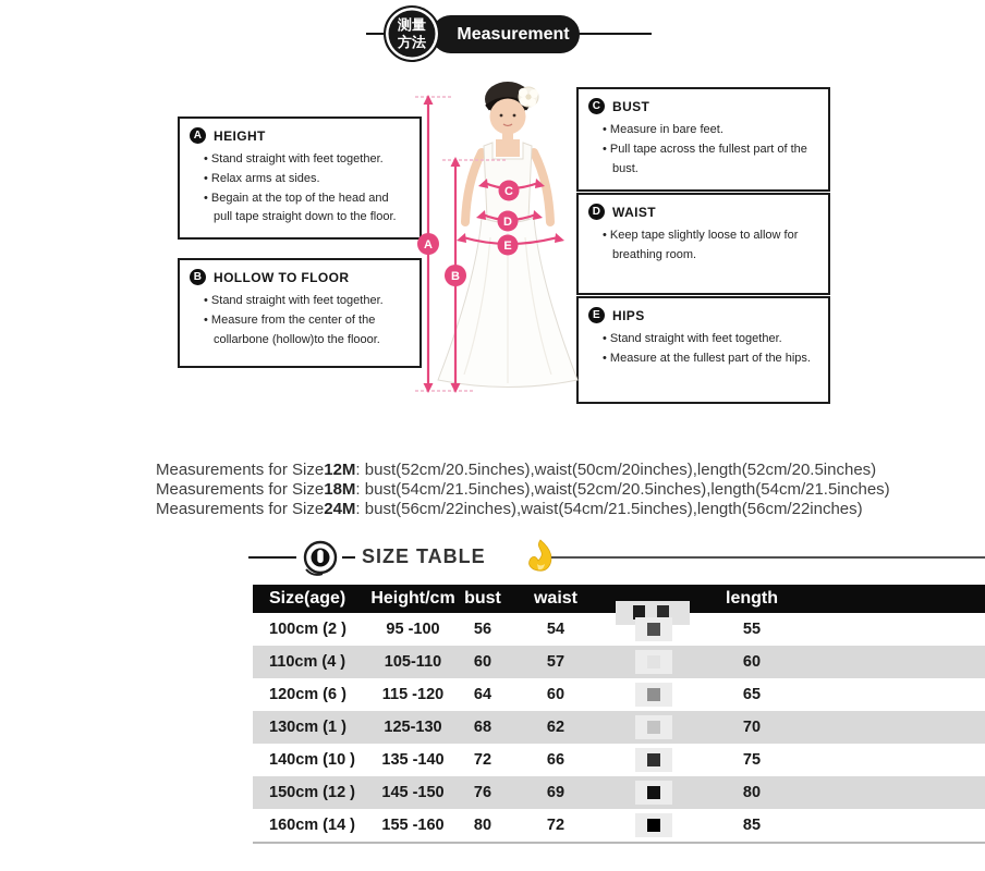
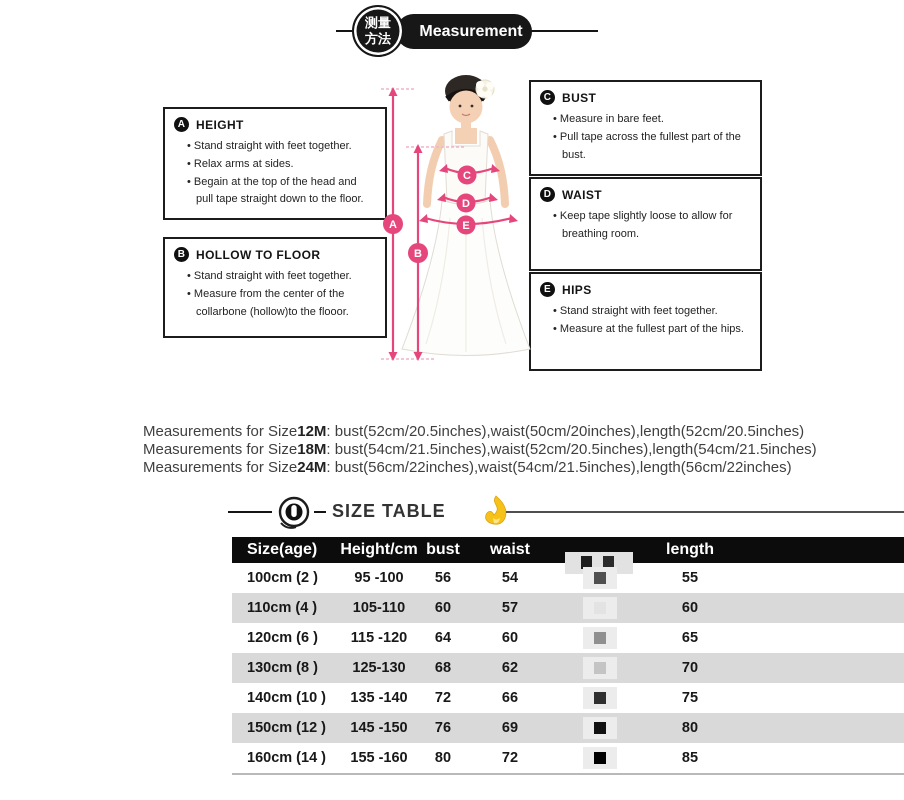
  测量
  方法
  Measurement
  A
  HEIGHT
  Stand straight with feet together.
  Relax arms at sides.
  Begain at the top of the head and pull tape straight down to the floor.
  B
  HOLLOW TO FLOOR
  Stand straight with feet together.
  Measure from the center of the collarbone (hollow)to the flooor.
  C
  BUST
  Measure in bare feet.
  Pull tape across the fullest part of the bust.
  D
  WAIST
  Keep tape slightly loose to allow for breathing room.
  E
  HIPS
  Stand straight with feet together.
  Measure at the fullest part of the hips.
  A
  B
  C
  D
  E
  Measurements for Size12M: bust(52cm/20.5inches),waist(50cm/20inches),length(52cm/20.5inches)
  Measurements for Size18M: bust(54cm/21.5inches),waist(52cm/20.5inches),length(54cm/21.5inches)
  Measurements for Size24M: bust(56cm/22inches),waist(54cm/21.5inches),length(56cm/22inches)
  SIZE TABLE
  Size(age)
  Height/cm
  bust
  waist
  length
  100cm (2 )
  95 -100
  56
  54
  55
  110cm (4 )
  105-110
  60
  57
  60
  120cm (6 )
  115 -120
  64
  60
  65
- 130cm (1 )
+ 130cm (8 )
  125-130
  68
  62
  70
  140cm (10 )
  135 -140
  72
  66
  75
  150cm (12 )
  145 -150
  76
  69
  80
  160cm (14 )
  155 -160
  80
  72
  85
